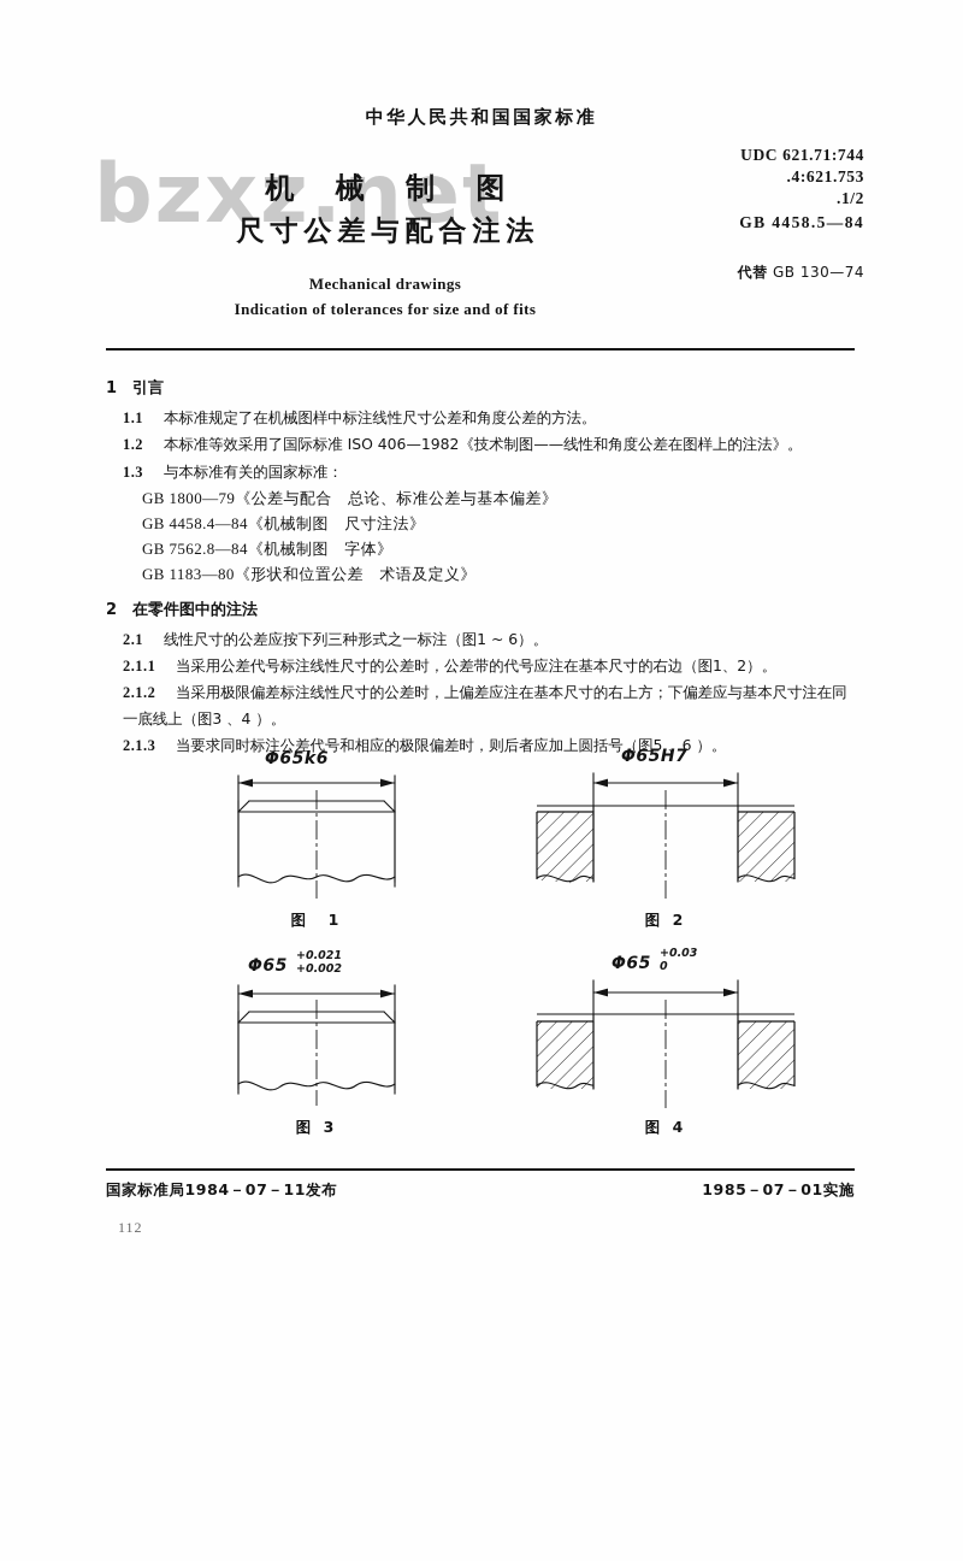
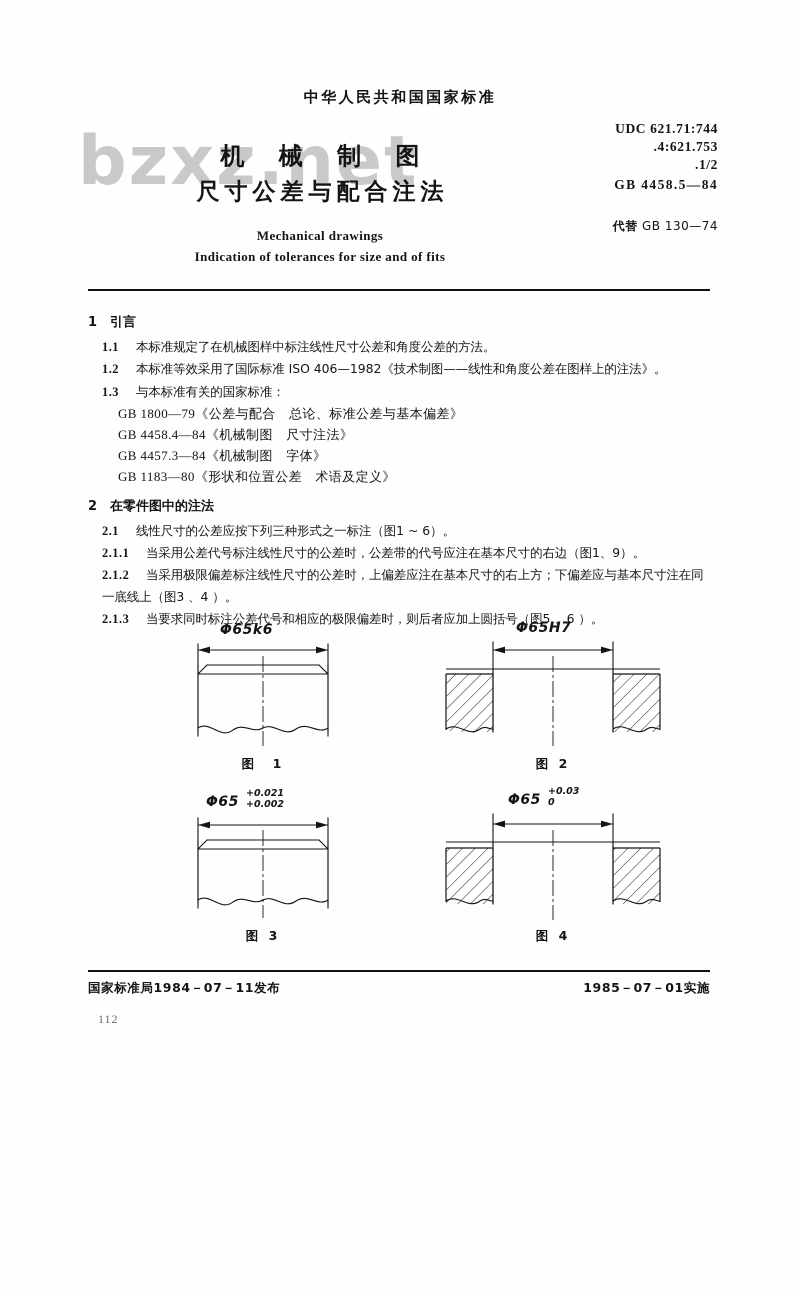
  bzxz.net
  中华人民共和国国家标准
  机 械 制 图
  尺寸公差与配合注法
  Mechanical drawings
  Indication of tolerances for size and of fits
  UDC 621.71:744
  .4:621.753
  .1/2
  GB 4458.5—84
  代替 GB 130—74
  1 引言
  1.1 本标准规定了在机械图样中标注线性尺寸公差和角度公差的方法。
  1.2 本标准等效采用了国际标准 ISO 406—1982《技术制图——线性和角度公差在图样上的注法》。
  1.3 与本标准有关的国家标准：
  GB 1800—79《公差与配合 总论、标准公差与基本偏差》
  GB 4458.4—84《机械制图 尺寸注法》
- GB 7562.8—84《机械制图 字体》
+ GB 4457.3—84《机械制图 字体》
  GB 1183—80《形状和位置公差 术语及定义》
  2 在零件图中的注法
  2.1 线性尺寸的公差应按下列三种形式之一标注（图1 ~ 6）。
- 2.1.1 当采用公差代号标注线性尺寸的公差时，公差带的代号应注在基本尺寸的右边（图1、2）。
+ 2.1.1 当采用公差代号标注线性尺寸的公差时，公差带的代号应注在基本尺寸的右边（图1、9）。
  2.1.2 当采用极限偏差标注线性尺寸的公差时，上偏差应注在基本尺寸的右上方；下偏差应与基本尺寸注在同一底线上（图3 、4 ）。
  2.1.3 当要求同时标注公差代号和相应的极限偏差时，则后者应加上圆括号（图5 、6 ）。
  Φ65k6
  图 1
  Φ65H7
  图 2
  Φ65
  +0.021
  +0.002
  图 3
  Φ65
  +0.03
  0
  图 4
  国家标准局1984－07－11发布
  1985－07－01实施
  112
